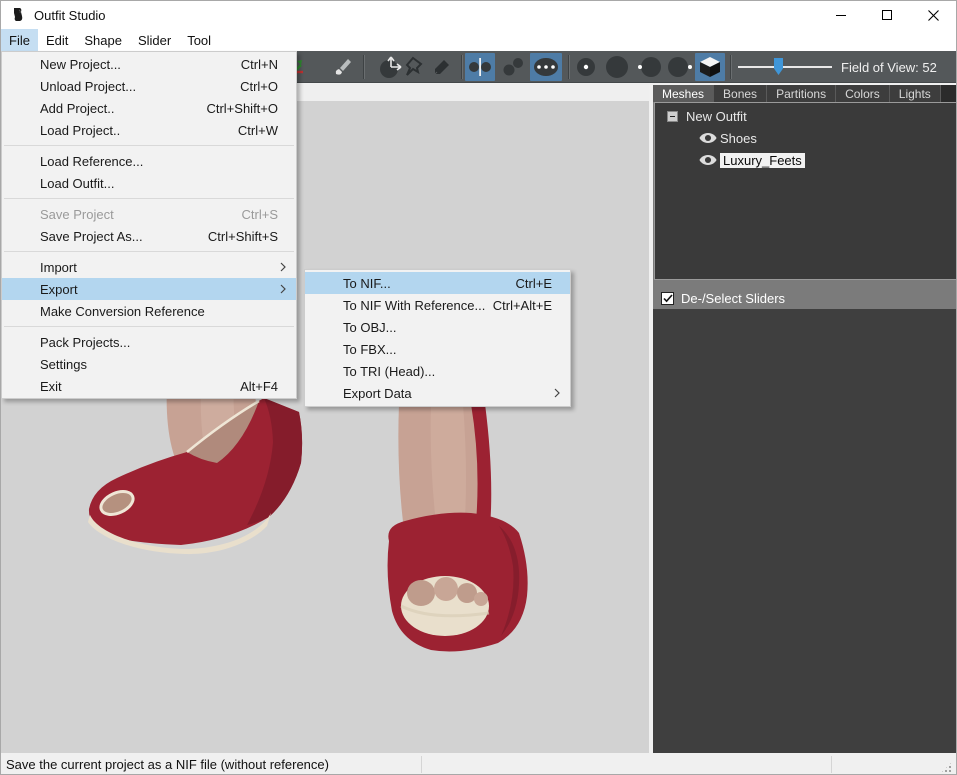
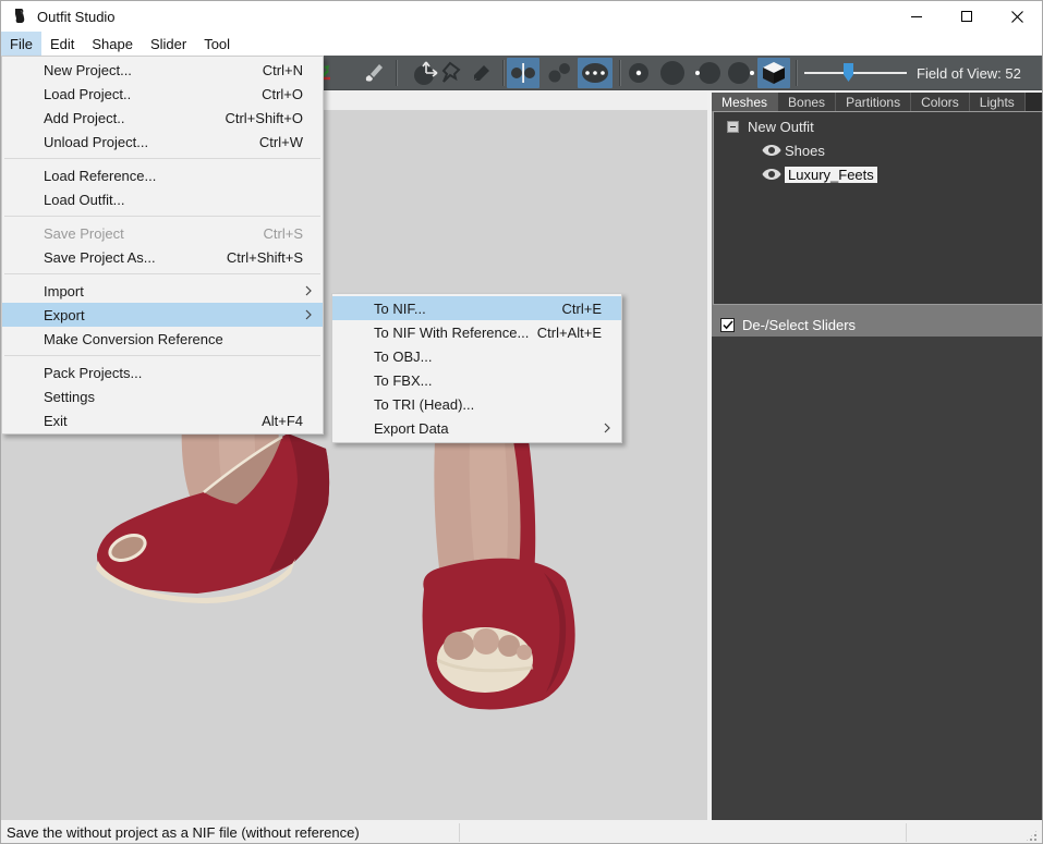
  Outfit Studio
  File
  Edit
  Shape
  Slider
  Tool
  Field of View: 52
  Meshes
  Bones
  Partitions
  Colors
  Lights
  New Outfit
  Shoes
  Luxury_Feets
  De-/Select Sliders
- Save the current project as a NIF file (without reference)
+ Save the without project as a NIF file (without reference)
  New Project...
  Ctrl+N
- Unload Project...
+ Load Project..
  Ctrl+O
  Add Project..
  Ctrl+Shift+O
- Load Project..
+ Unload Project...
  Ctrl+W
  Load Reference...
  Load Outfit...
  Save Project
  Ctrl+S
  Save Project As...
  Ctrl+Shift+S
  Import
  Export
  Make Conversion Reference
  Pack Projects...
  Settings
  Exit
  Alt+F4
  To NIF...
  Ctrl+E
  To NIF With Reference...
  Ctrl+Alt+E
  To OBJ...
  To FBX...
  To TRI (Head)...
  Export Data
